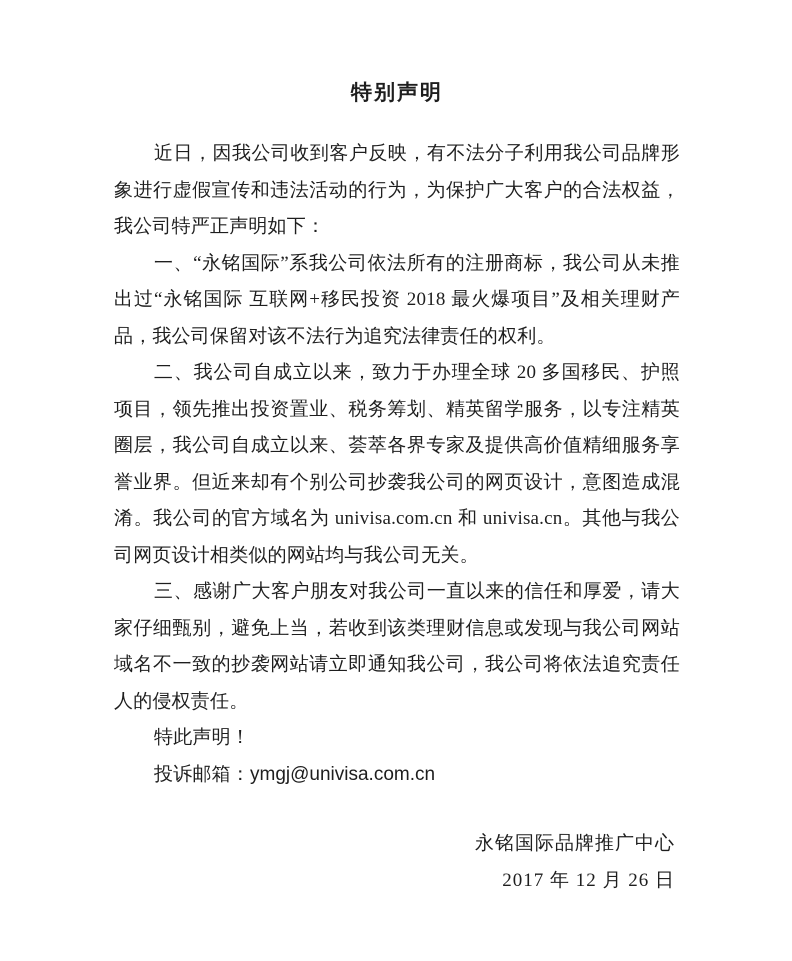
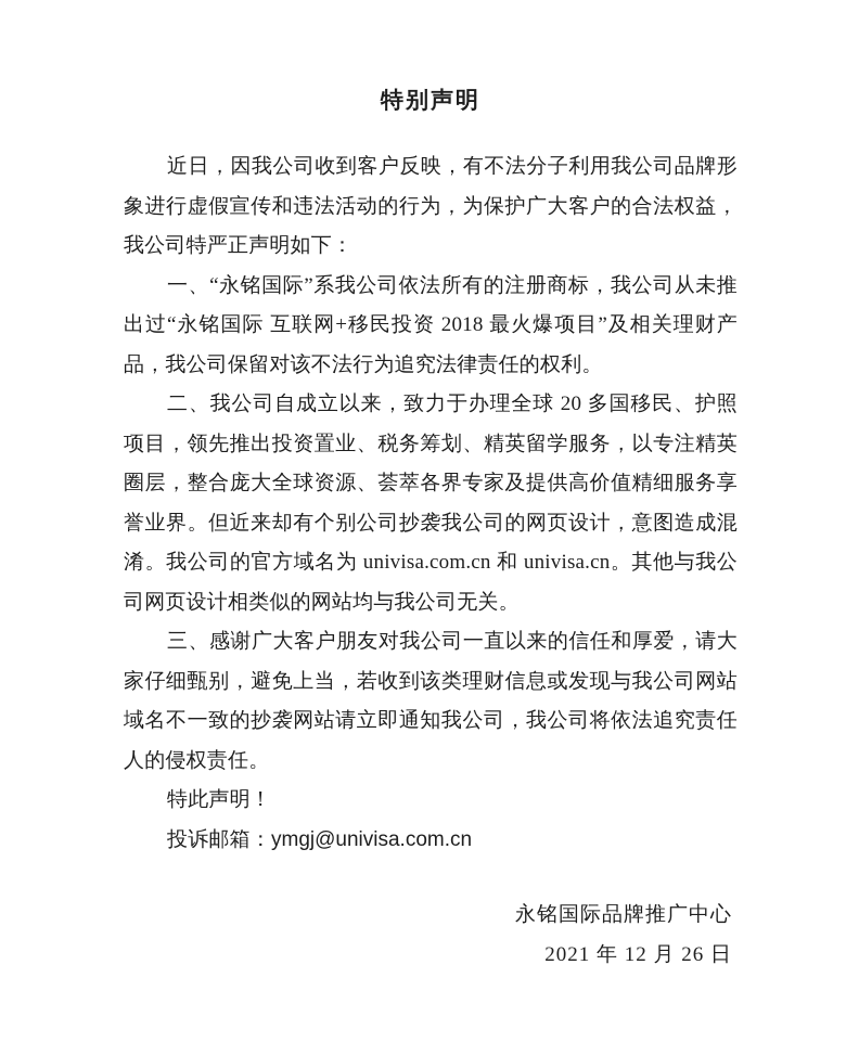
  特别声明
  近日，因我公司收到客户反映，有不法分子利用我公司品牌形象进行虚假宣传和违法活动的行为，为保护广大客户的合法权益，我公司特严正声明如下：
  一、“永铭国际”系我公司依法所有的注册商标，我公司从未推出过“永铭国际 互联网+移民投资 2018 最火爆项目”及相关理财产品，我公司保留对该不法行为追究法律责任的权利。
- 二、我公司自成立以来，致力于办理全球 20 多国移民、护照项目，领先推出投资置业、税务筹划、精英留学服务，以专注精英圈层，我公司自成立以来、荟萃各界专家及提供高价值精细服务享誉业界。但近来却有个别公司抄袭我公司的网页设计，意图造成混淆。我公司的官方域名为 univisa.com.cn 和 univisa.cn。其他与我公司网页设计相类似的网站均与我公司无关。
+ 二、我公司自成立以来，致力于办理全球 20 多国移民、护照项目，领先推出投资置业、税务筹划、精英留学服务，以专注精英圈层，整合庞大全球资源、荟萃各界专家及提供高价值精细服务享誉业界。但近来却有个别公司抄袭我公司的网页设计，意图造成混淆。我公司的官方域名为 univisa.com.cn 和 univisa.cn。其他与我公司网页设计相类似的网站均与我公司无关。
  三、感谢广大客户朋友对我公司一直以来的信任和厚爱，请大家仔细甄别，避免上当，若收到该类理财信息或发现与我公司网站域名不一致的抄袭网站请立即通知我公司，我公司将依法追究责任人的侵权责任。
  特此声明！
  投诉邮箱：ymgj@univisa.com.cn
  永铭国际品牌推广中心
- 2017 年 12 月 26 日
+ 2021 年 12 月 26 日
